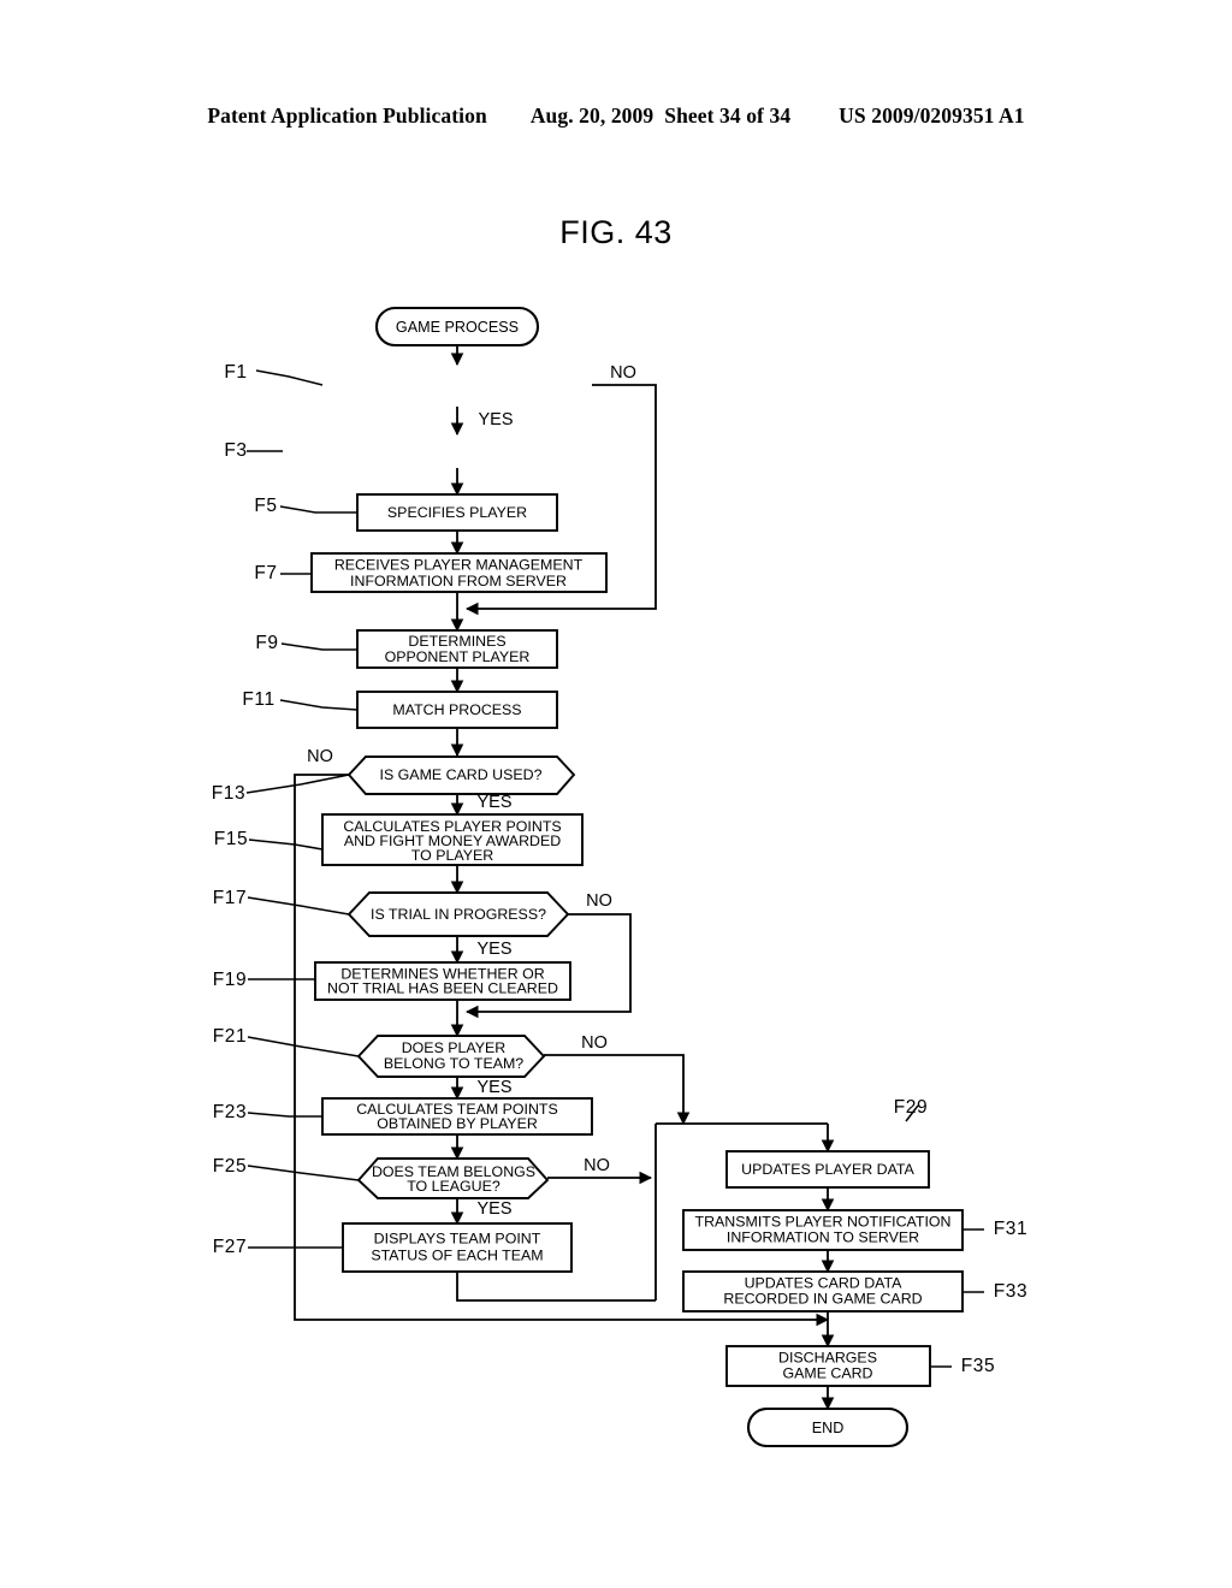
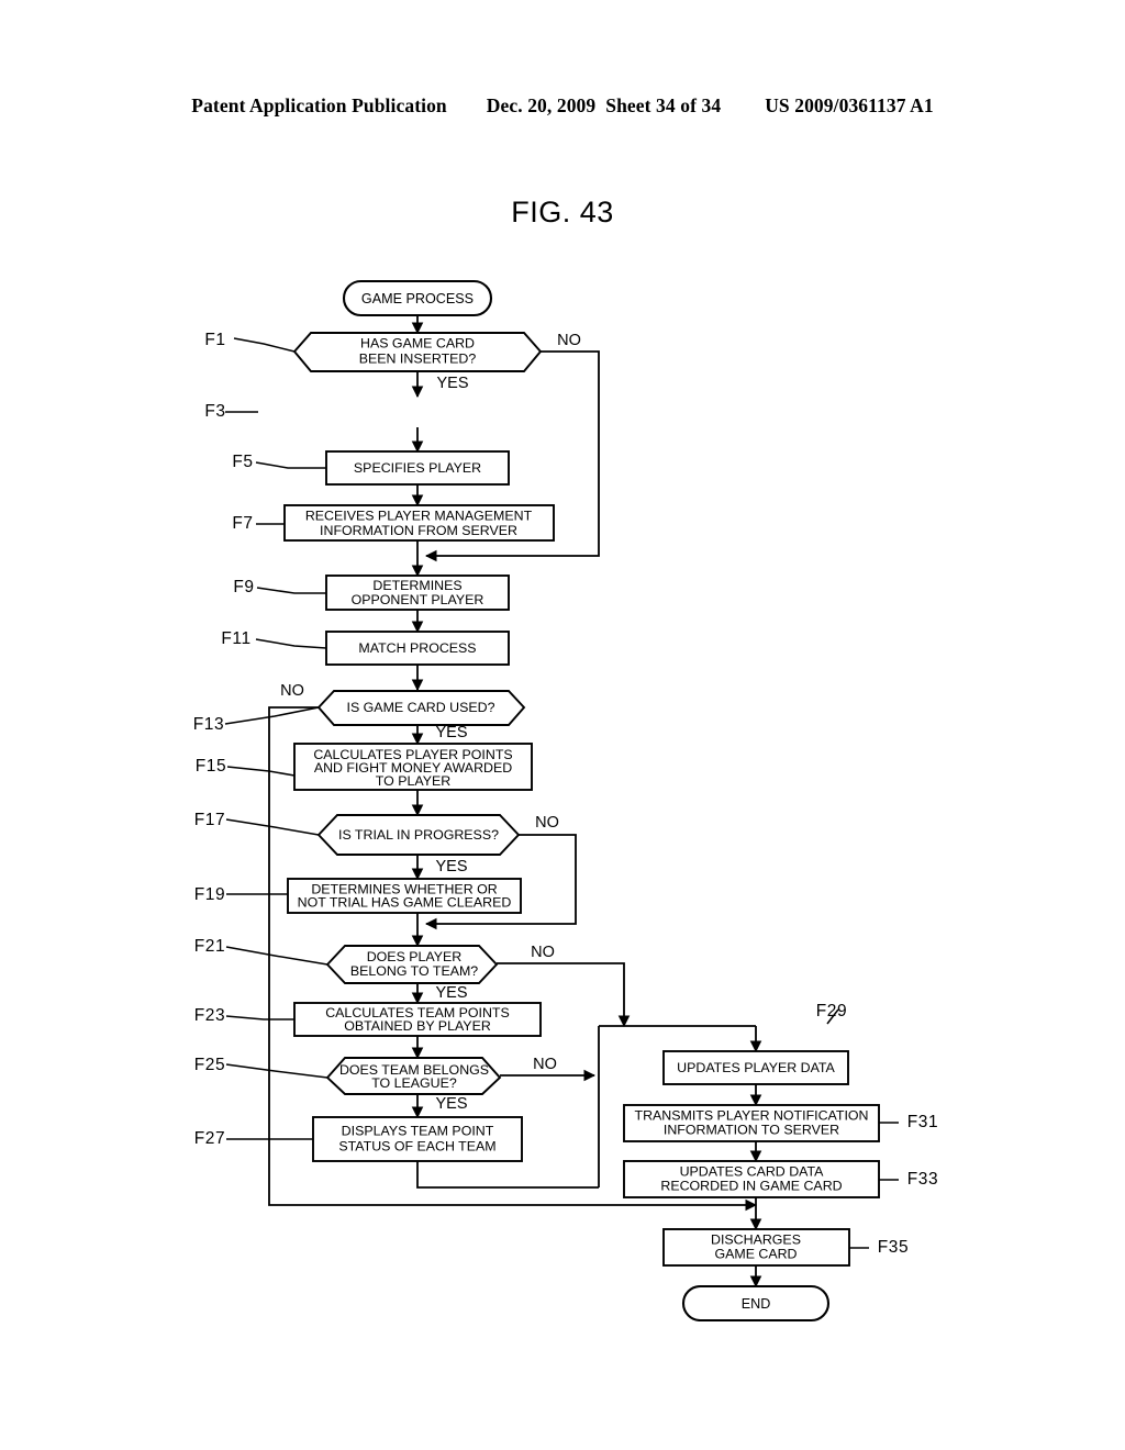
  Patent Application Publication
- Aug. 20, 2009
+ Dec. 20, 2009
  Sheet 34 of 34
- US 2009/0209351 A1
+ US 2009/0361137 A1
  FIG. 43
  GAME PROCESS
+ HAS GAME CARD
+ BEEN INSERTED?
  SPECIFIES PLAYER
  RECEIVES PLAYER MANAGEMENT
  INFORMATION FROM SERVER
  DETERMINES
  OPPONENT PLAYER
  MATCH PROCESS
  IS GAME CARD USED?
  CALCULATES PLAYER POINTS
  AND FIGHT MONEY AWARDED
  TO PLAYER
  IS TRIAL IN PROGRESS?
  DETERMINES WHETHER OR
- NOT TRIAL HAS BEEN CLEARED
+ NOT TRIAL HAS GAME CLEARED
  DOES PLAYER
  BELONG TO TEAM?
  CALCULATES TEAM POINTS
  OBTAINED BY PLAYER
  DOES TEAM BELONGS
  TO LEAGUE?
  DISPLAYS TEAM POINT
  STATUS OF EACH TEAM
  UPDATES PLAYER DATA
  TRANSMITS PLAYER NOTIFICATION
  INFORMATION TO SERVER
  UPDATES CARD DATA
  RECORDED IN GAME CARD
  DISCHARGES
  GAME CARD
  END
  NO
  YES
  NO
  YES
  NO
  YES
  NO
  YES
  NO
  YES
  F1
  F3
  F5
  F7
  F9
  F11
  F13
  F15
  F17
  F19
  F21
  F23
  F25
  F27
  F29
  F31
  F33
  F35
